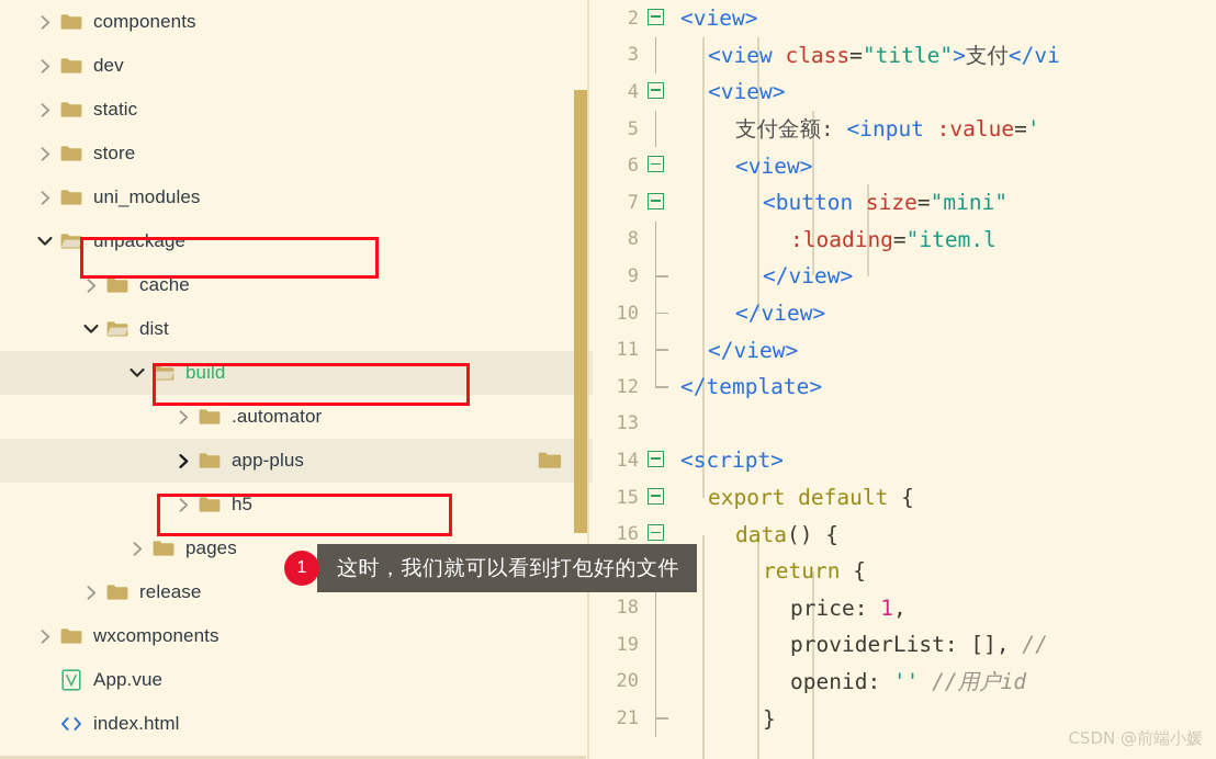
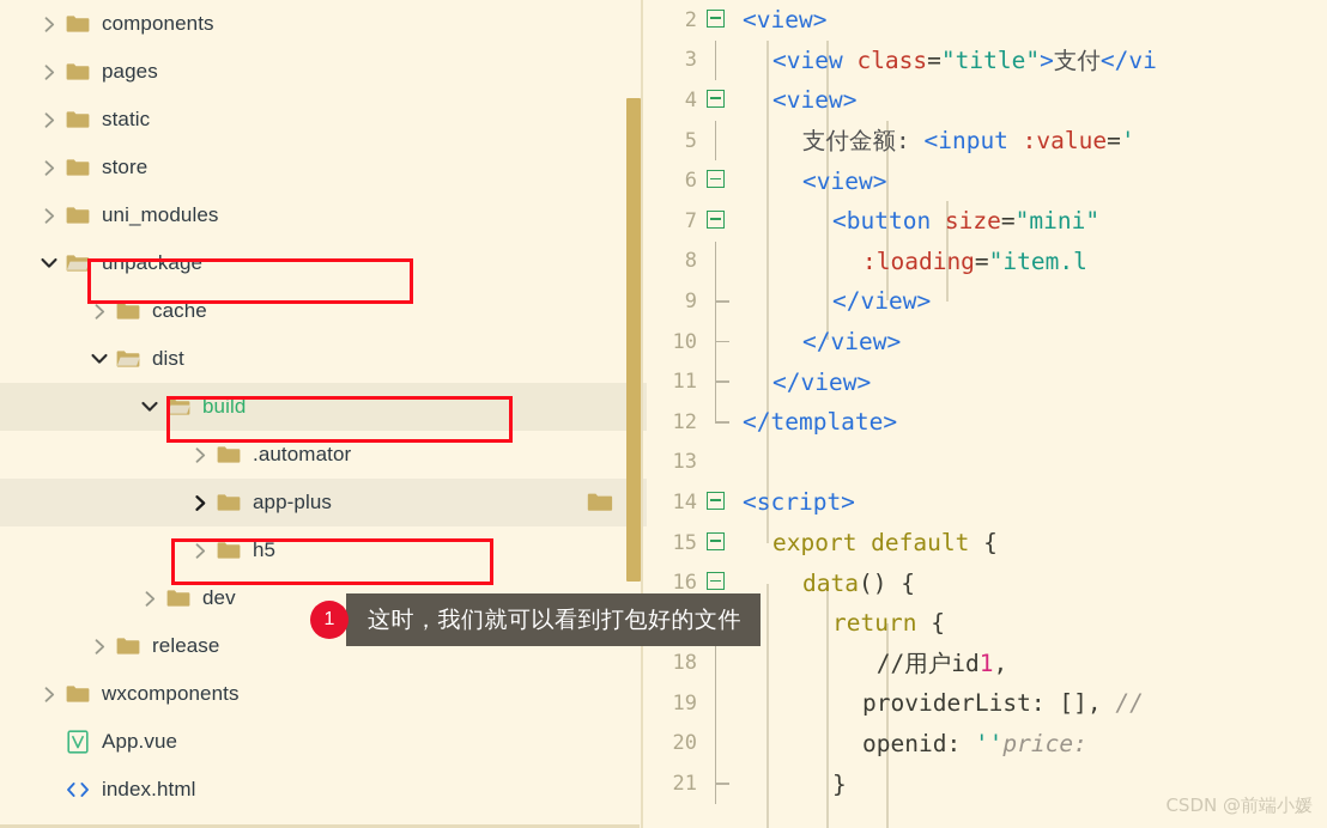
  components
- dev
+ pages
  static
  store
  uni_modules
  unpackage
  cache
  dist
  build
  .automator
  app-plus
  h5
- pages
+ dev
  release
  wxcomponents
  App.vue
  index.html
  2
  <view>
  3
  <view class="title">支付</vi
  4
  <view>
  5
  支付金额: <input :value='
  6
  <view>
  7
  <button size="mini"
  8
  :loading="item.l
  9
  </view>
  10
  </view>
  11
  </view>
  12
  </template>
  13
  14
  <script>
  15
  export default {
  16
  data() {
  return {
  18
- price: 1,
+ //用户id1,
  19
  providerList: [], //
  20
- openid: '' //用户id
+ openid: ''price:
  21
  }
  CSDN @前端小媛
  1
  这时，我们就可以看到打包好的文件
